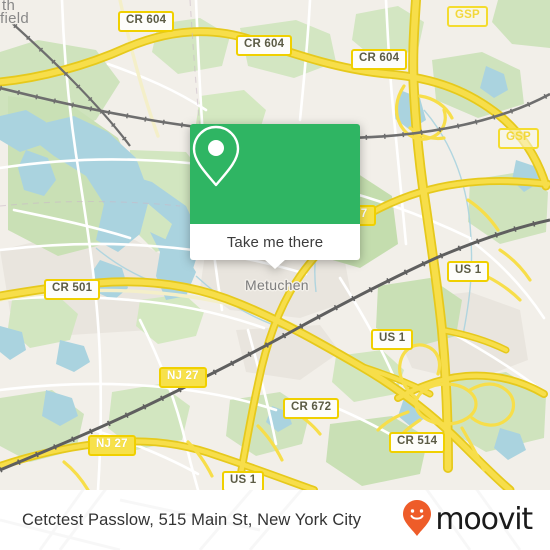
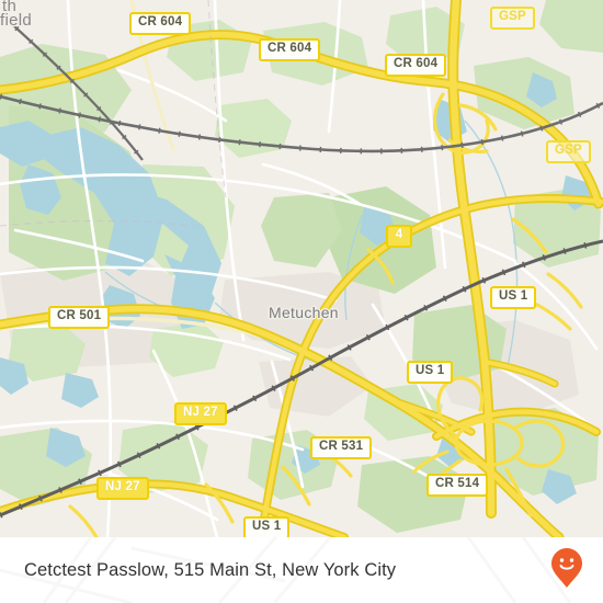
  th
  field
  Metuchen
  CR 604
  CR 604
  CR 604
  GSP
  GSP
- 7
+ 4
  US 1
  CR 501
  US 1
  NJ 27
- CR 672
+ CR 531
  NJ 27
  CR 514
  US 1
- Take me there
  Cetctest Passlow, 515 Main St, New York City
- moovit
